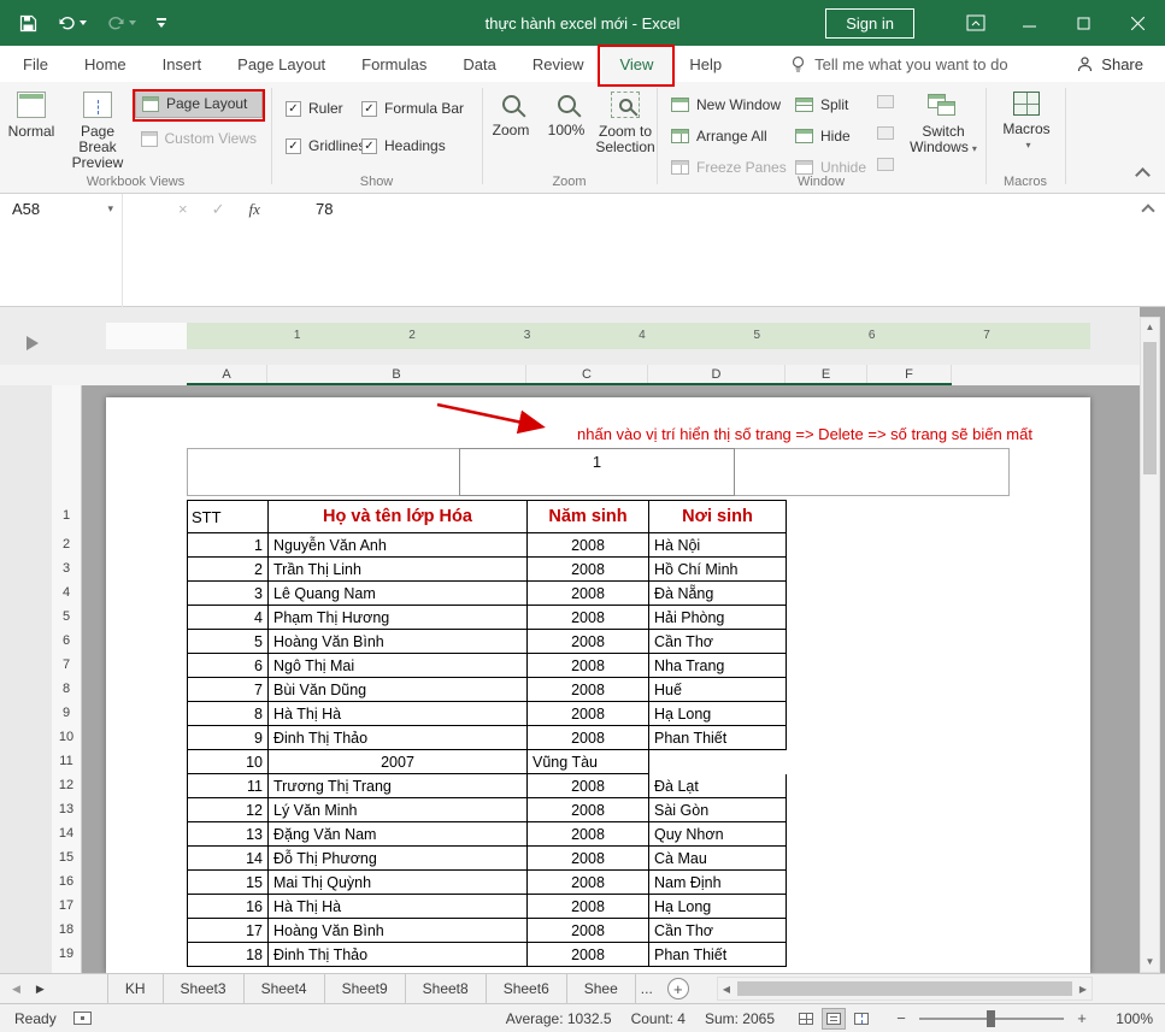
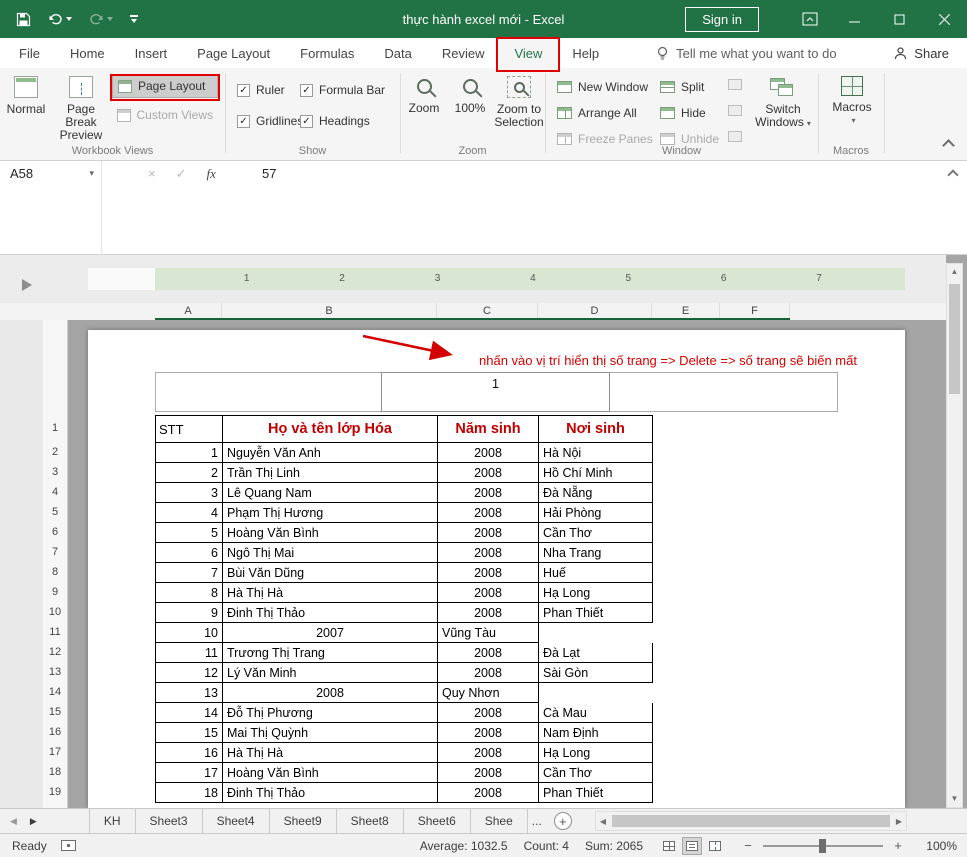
  thực hành excel mới - Excel
  Sign in
  File
  Home
  Insert
  Page Layout
  Formulas
  Data
  Review
  View
  Help
  Tell me what you want to do
  Share
  Normal
  Page Break Preview
  Page Layout
  Custom Views
  Workbook Views
  ✓
  Ruler
  ✓
  Gridline
  ✓
  Formula Bar
  ✓
  Headings
  Show
  Zoom
  100%
  Zoom to Selection
  Zoom
  New Window
  Arrange All
  Freeze Panes
  Split
  Hide
  Unhide
  Switch Windows ▾
  Window
  Macros
  ▾
  Macros
  A58
  ▾
  ×
  ✓
  fx
- 78
+ 57
  1
  2
  3
  4
  5
  6
  7
  A
  B
  C
  D
  E
  F
  1
  2
  3
  4
  5
  6
  7
  8
  9
  10
  11
  12
  13
  14
  15
  16
  17
  18
  19
  1
  nhấn vào vị trí hiển thị số trang => Delete => số trang sẽ biến mất
  STT
  Họ và tên lớp Hóa
  Năm sinh
  Nơi sinh
  1
  Nguyễn Văn Anh
  2008
  Hà Nội
  2
  Trần Thị Linh
  2008
  Hồ Chí Minh
  3
  Lê Quang Nam
  2008
  Đà Nẵng
  4
  Phạm Thị Hương
  2008
  Hải Phòng
  5
  Hoàng Văn Bình
  2008
  Cần Thơ
  6
  Ngô Thị Mai
  2008
  Nha Trang
  7
  Bùi Văn Dũng
  2008
  Huế
  8
  Hà Thị Hà
  2008
  Hạ Long
  9
  Đinh Thị Thảo
  2008
  Phan Thiết
  10
  2007
  Vũng Tàu
  11
  Trương Thị Trang
  2008
  Đà Lạt
  12
  Lý Văn Minh
  2008
  Sài Gòn
  13
- Đặng Văn Nam
  2008
  Quy Nhơn
  14
  Đỗ Thị Phương
  2008
  Cà Mau
  15
  Mai Thị Quỳnh
  2008
  Nam Định
  16
  Hà Thị Hà
  2008
  Hạ Long
  17
  Hoàng Văn Bình
  2008
  Cần Thơ
  18
  Đinh Thị Thảo
  2008
  Phan Thiết
  ▲
  ▼
  ◀
  ▶
  KH
  Sheet3
  Sheet4
  Sheet9
  Sheet8
  Sheet6
  Shee
  ...
  +
  ◀
  ▶
  Ready
  Average: 1032.5
  Count: 4
  Sum: 2065
  −
  +
  100%
